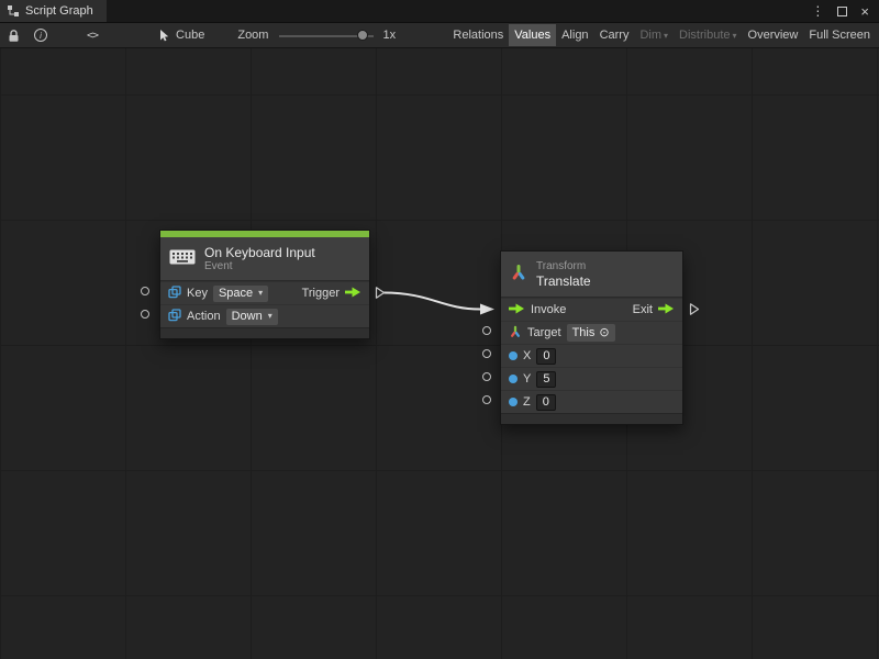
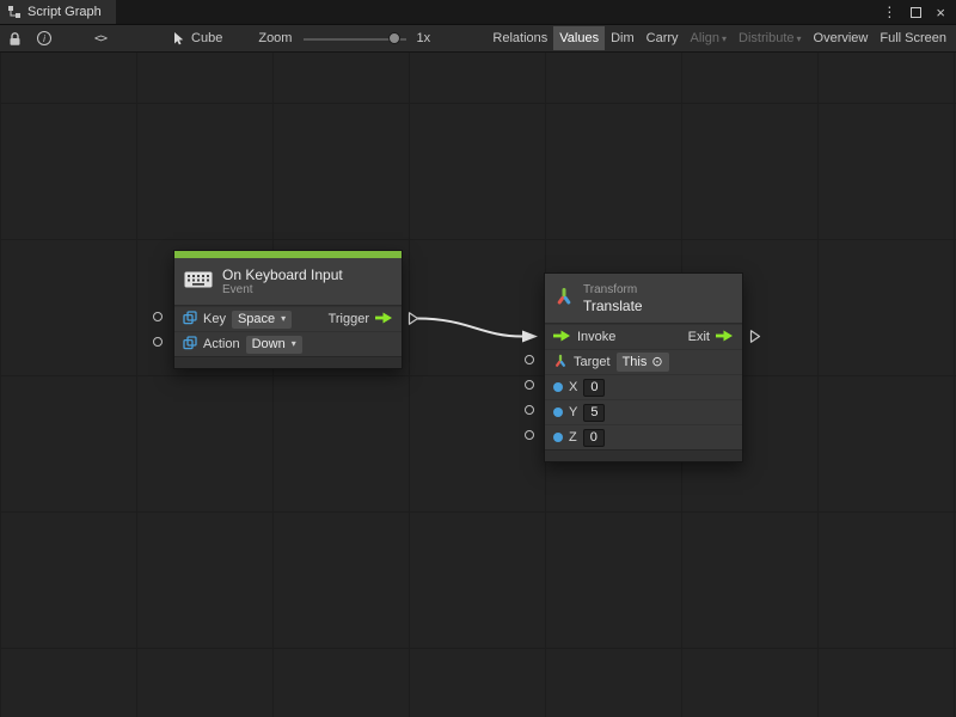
  Script Graph
  ⋮
  ×
  i
  <>
  Cube
  Zoom
  1x
  Relations
  Values
- Align
+ Dim
  Carry
- Dim ▾
+ Align ▾
  Distribute ▾
  Overview
  Full Screen
  On Keyboard Input
  Event
  Key
  Space
  ▾
  Trigger
  Action
  Down
  ▾
  Transform
  Translate
  Invoke
  Exit
  Target
  This
  ⊙
  X
  0
  Y
  5
  Z
  0
